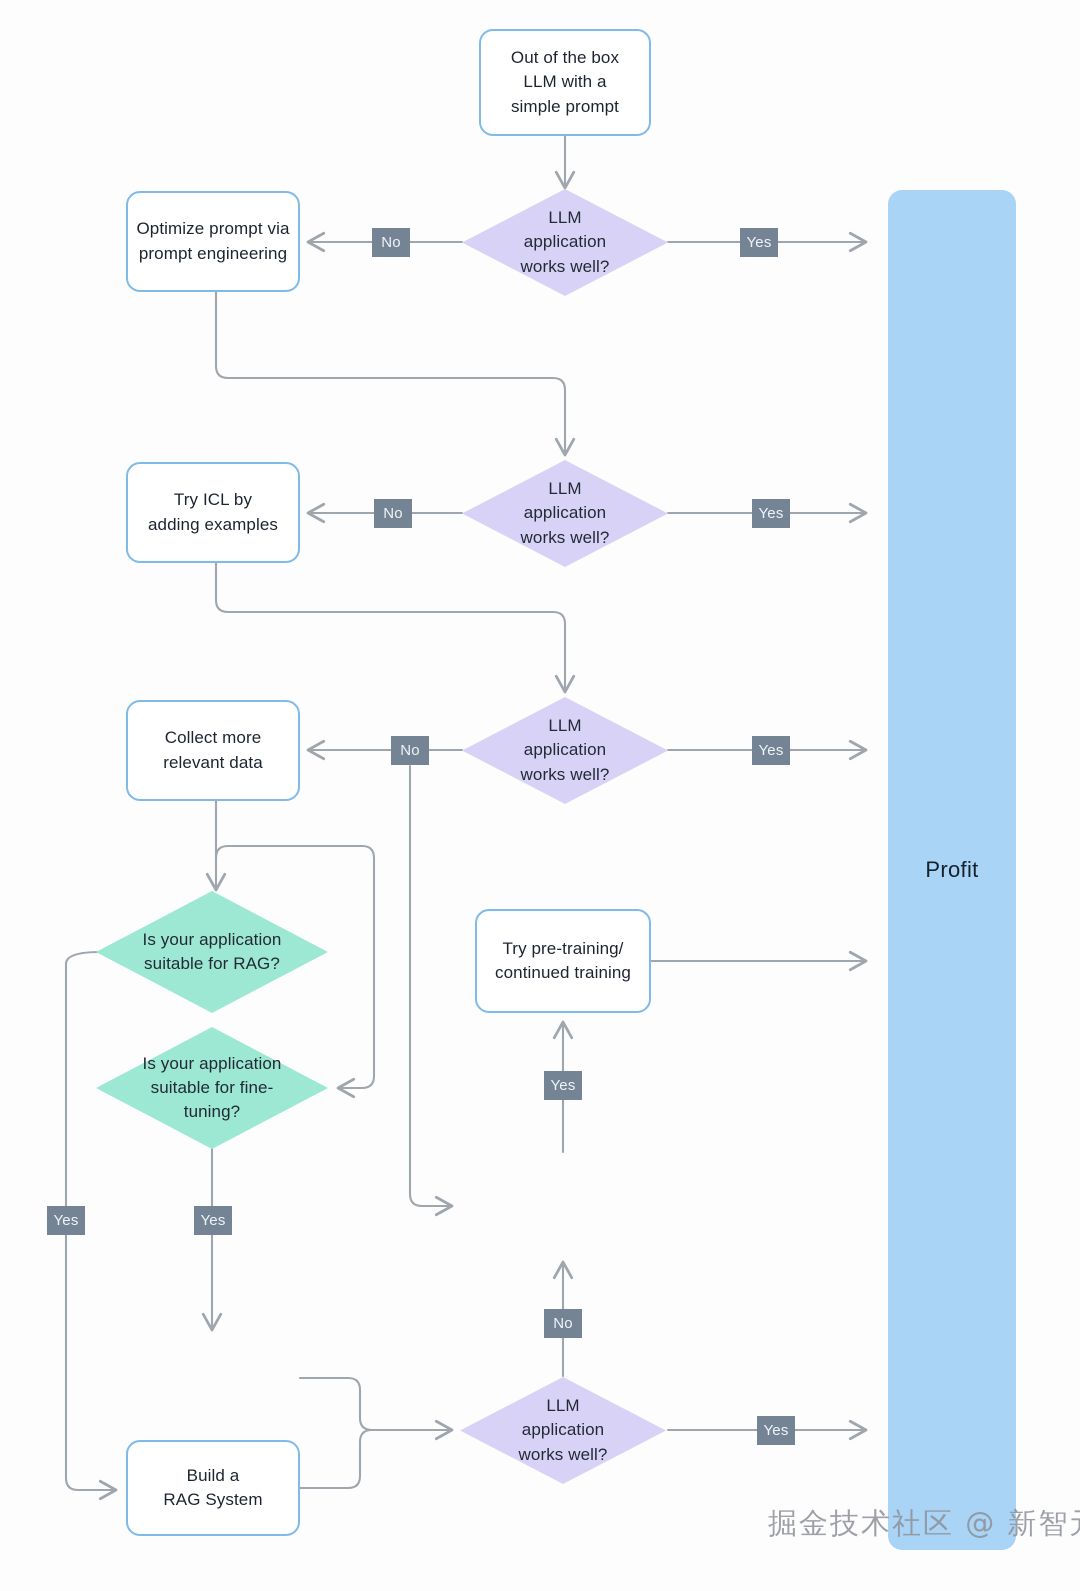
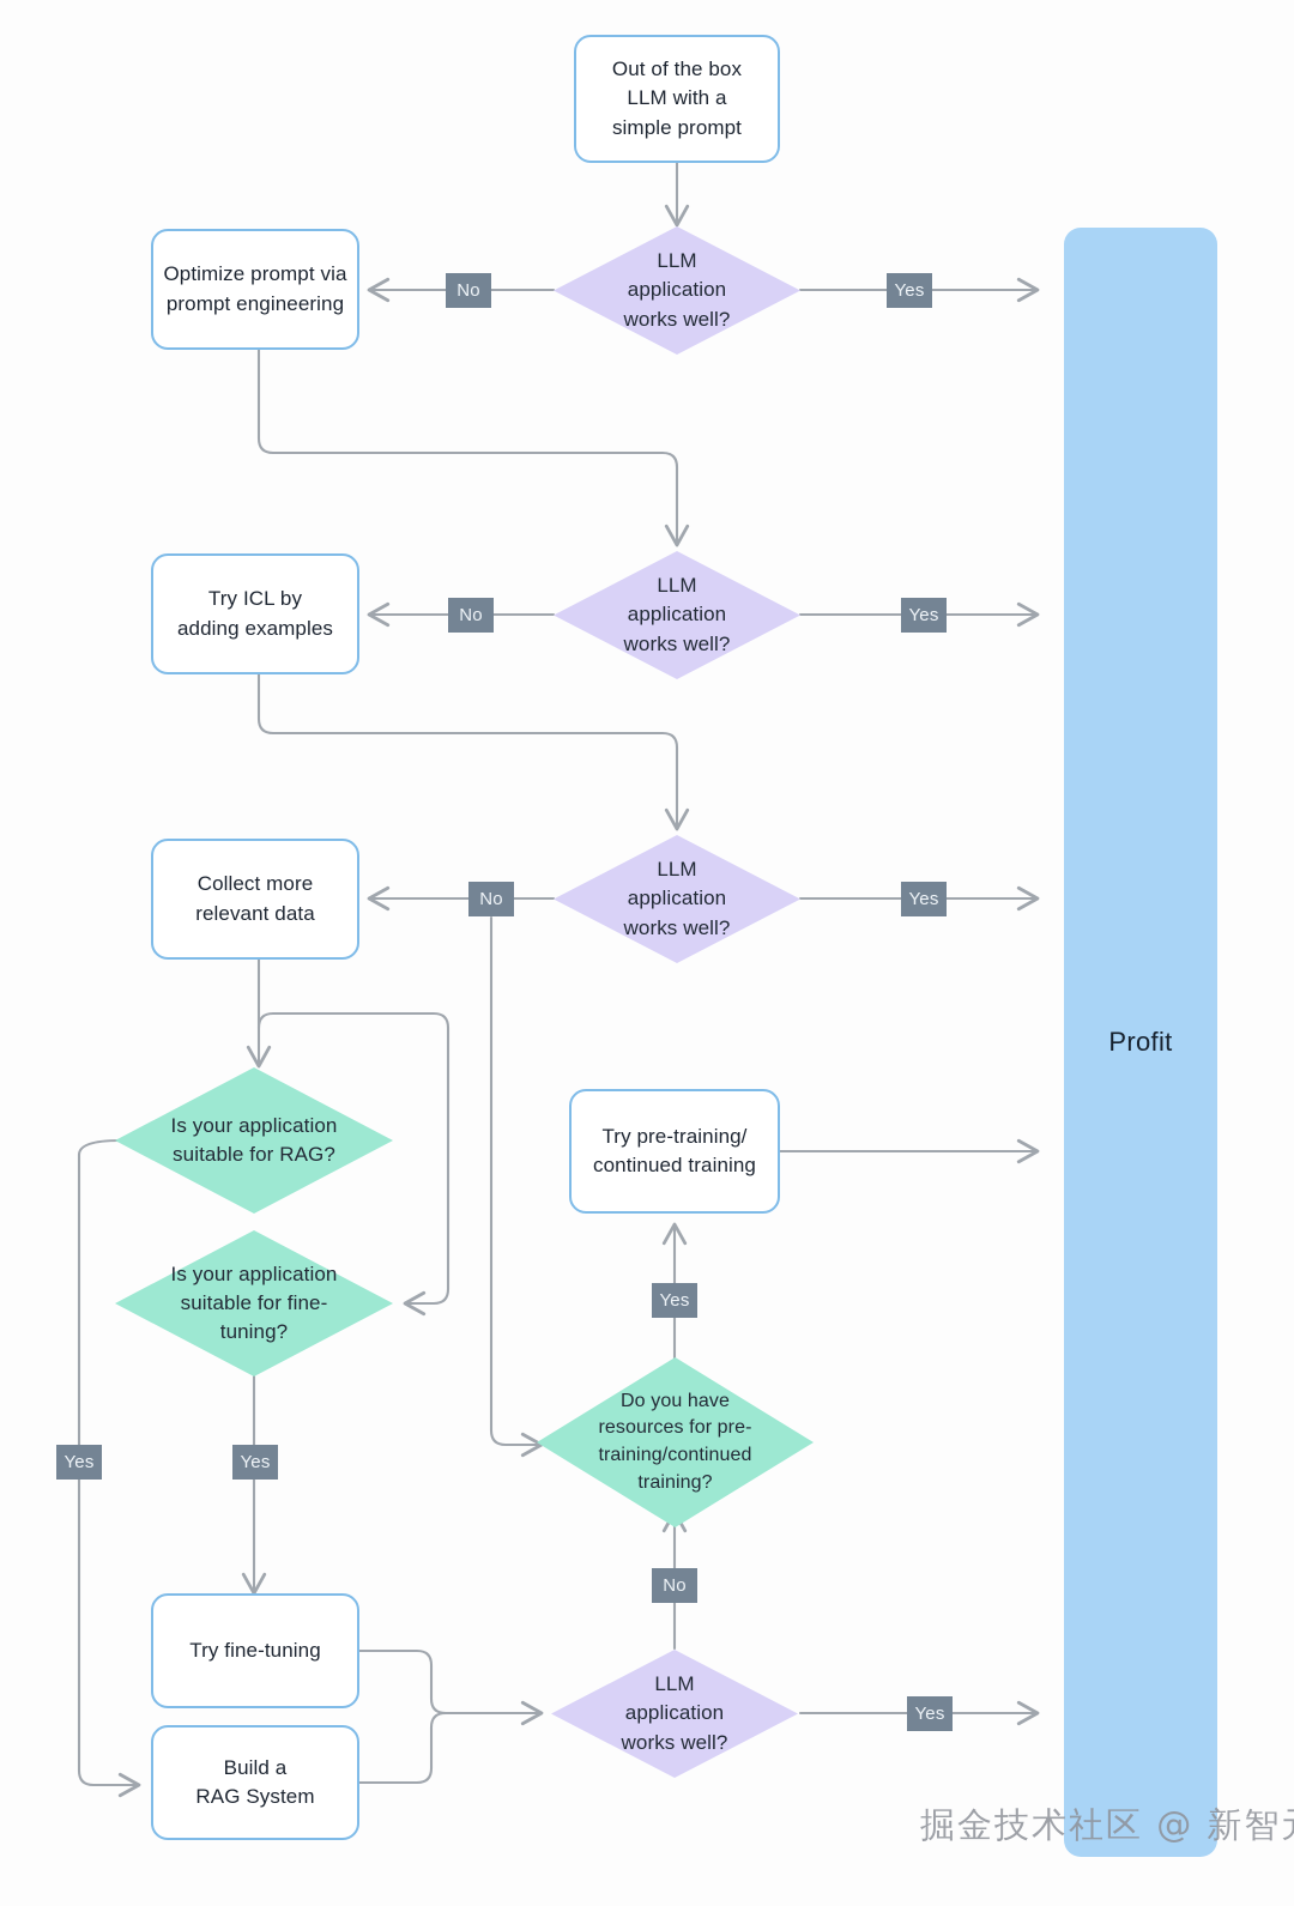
  Out of the box
  LLM with a
  simple prompt
  LLM
  application
  works well?
  Optimize prompt via
  prompt engineering
  LLM
  application
  works well?
  Try ICL by
  adding examples
  LLM
  application
  works well?
  Collect more
  relevant data
  Is your application
  suitable for RAG?
  Is your application
  suitable for fine-
  tuning?
  Try pre-training/
  continued training
+ Do you have
+ resources for pre-
+ training/continued
+ training?
+ Try fine-tuning
  Build a
  RAG System
  LLM
  application
  works well?
  Profit
  No
  Yes
  No
  Yes
  No
  Yes
  Yes
  No
  Yes
  Yes
  Yes
  掘金技术社区 @ 新智
